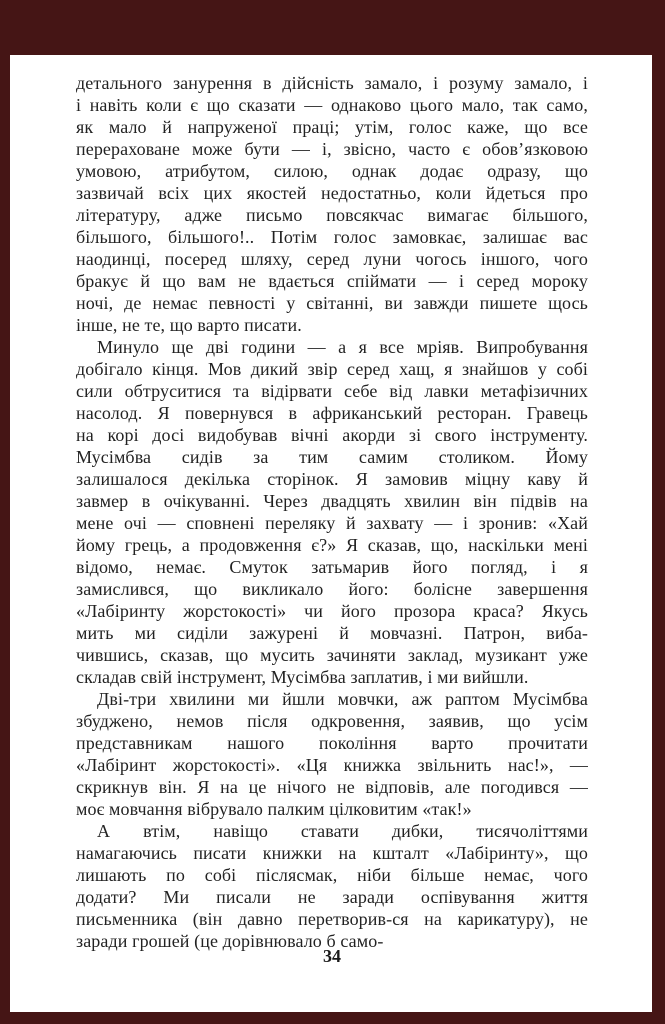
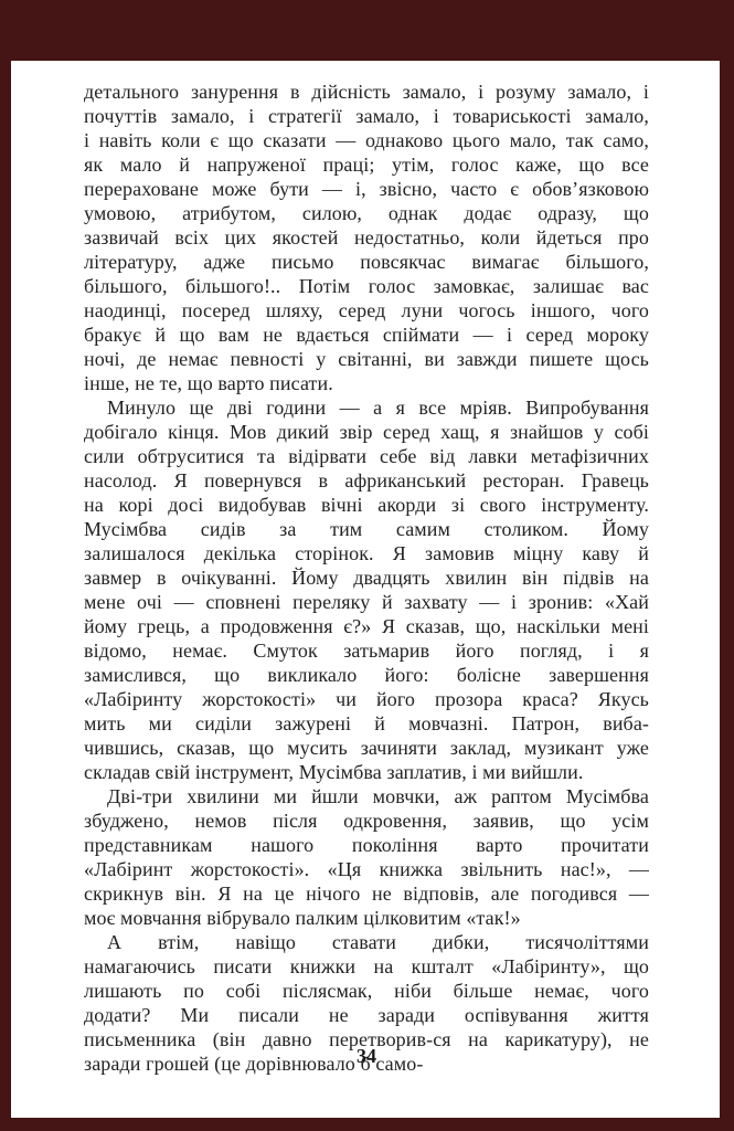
  детального занурення в дійсність замало, і розуму замало, і
+ почуттів замало, і стратегії замало, і товариськості замало,
  і навіть коли є що сказати — однаково цього мало, так само,
  як мало й напруженої праці; утім, голос каже, що все
  перераховане може бути — і, звісно, часто є обов’язковою
  умовою, атрибутом, силою, однак додає одразу, що
  зазвичай всіх цих якостей недостатньо, коли йдеться про
  літературу, адже письмо повсякчас вимагає більшого,
  більшого, більшого!.. Потім голос замовкає, залишає вас
  наодинці, посеред шляху, серед луни чогось іншого, чого
  бракує й що вам не вдається спіймати — і серед мороку
  ночі, де немає певності у світанні, ви завжди пишете щось
  інше, не те, що варто писати.
  Минуло ще дві години — а я все мріяв. Випробування
  добігало кінця. Мов дикий звір серед хащ, я знайшов у собі
  сили обтруситися та відірвати себе від лавки метафізичних
  насолод. Я повернувся в африканський ресторан. Гравець
  на корі досі видобував вічні акорди зі свого інструменту.
  Мусімбва сидів за тим самим столиком. Йому
  залишалося декілька сторінок. Я замовив міцну каву й
- завмер в очікуванні. Через двадцять хвилин він підвів на
+ завмер в очікуванні. Йому двадцять хвилин він підвів на
  мене очі — сповнені переляку й захвату — і зронив: «Хай
  йому грець, а продовження є?» Я сказав, що, наскільки мені
  відомо, немає. Смуток затьмарив його погляд, і я
  замислився, що викликало його: болісне завершення
  «Лабіринту жорстокості» чи його прозора краса? Якусь
  мить ми сиділи зажурені й мовчазні. Патрон, виба-
  чившись, сказав, що мусить зачиняти заклад, музикант уже
  складав свій інструмент, Мусімбва заплатив, і ми вийшли.
  Дві-три хвилини ми йшли мовчки, аж раптом Мусімбва
  збуджено, немов після одкровення, заявив, що усім
  представникам нашого покоління варто прочитати
  «Лабіринт жорстокості». «Ця книжка звільнить нас!», —
  скрикнув він. Я на це нічого не відповів, але погодився —
  моє мовчання вібрувало палким цілковитим «так!»
  А втім, навіщо ставати дибки, тисячоліттями
  намагаючись писати книжки на кшталт «Лабіринту», що
  лишають по собі післясмак, ніби більше немає, чого
  додати? Ми писали не заради оспівування життя
  письменника (він давно перетворив-ся на карикатуру), не
  заради грошей (це дорівнювало б само-
  34
